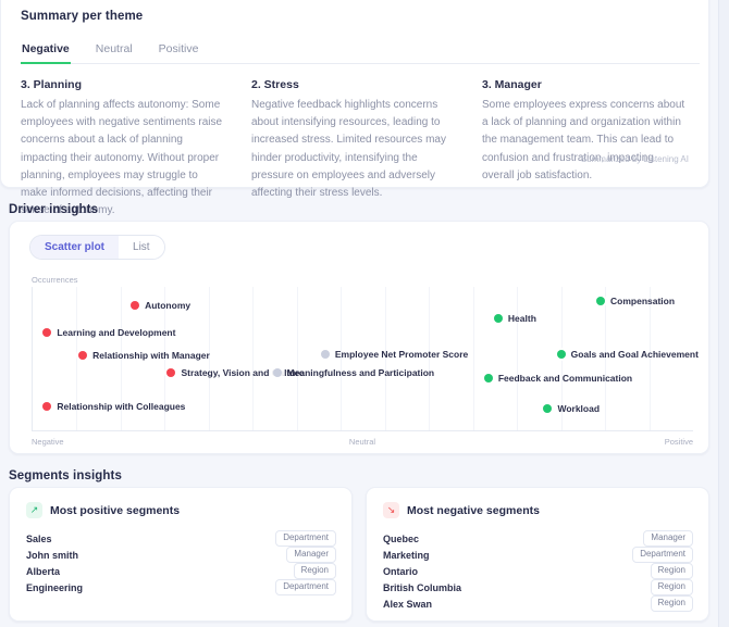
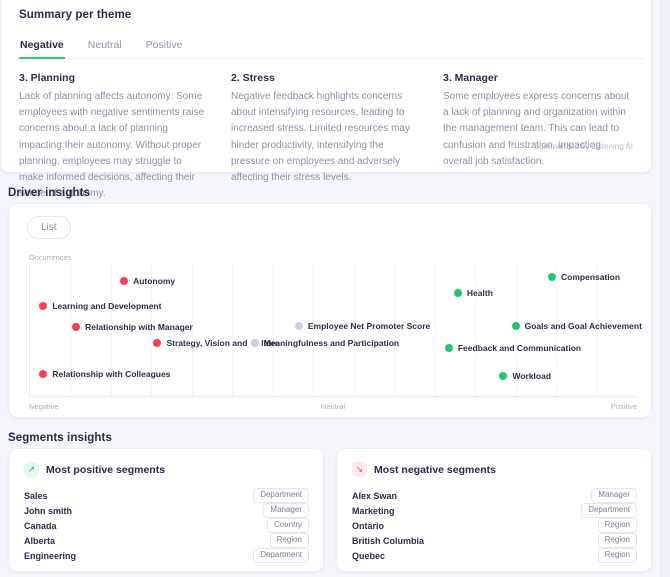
  Summary per theme
  Negative
  Neutral
  Positive
  3. Planning
  Lack of planning affects autonomy: Some employees with negative sentiments raise concerns about a lack of planning impacting their autonomy. Without proper planning, employees may struggle to make informed decisions, affecting their sense of autonomy.
  2. Stress
  Negative feedback highlights concerns about intensifying resources, leading to increased stress. Limited resources may hinder productivity, intensifying the pressure on employees and adversely affecting their stress levels.
  3. Manager
  Some employees express concerns about a lack of planning and organization within the management team. This can lead to confusion and frustration, impacting overall job satisfaction.
  Summarized by Listening AI
  Driver insights
- Scatter plot
  List
  Occurrences
  Autonomy
  Learning and Development
  Relationship with Manager
  Strategy, Vision andlture
  Relationship with Colleagues
  Employee Net Promoter Score
  Meaningfulness and Participation
  Compensation
  Health
  Goals and Goal Achievement
  Feedback and Communication
  Workload
  Negative
  Neutral
  Positive
  Segments insights
  ↗
  Most positive segments
  Sales
  Department
  John smith
  Manager
+ Canada
+ Country
  Alberta
  Region
  Engineering
  Department
  ↘
  Most negative segments
- Quebec
+ Alex Swan
  Manager
  Marketing
  Department
  Ontario
  Region
  British Columbia
  Region
- Alex Swan
+ Quebec
  Region
